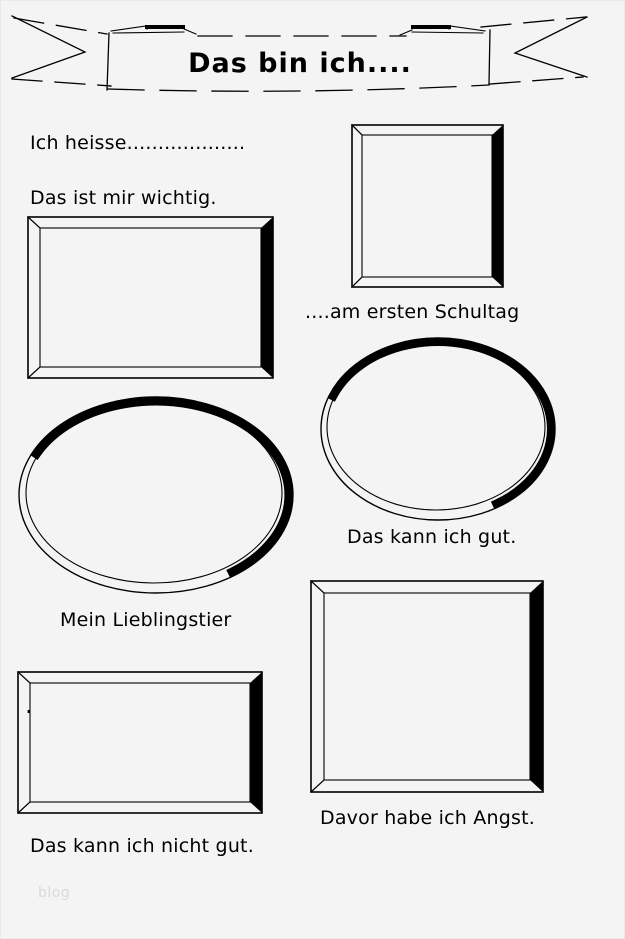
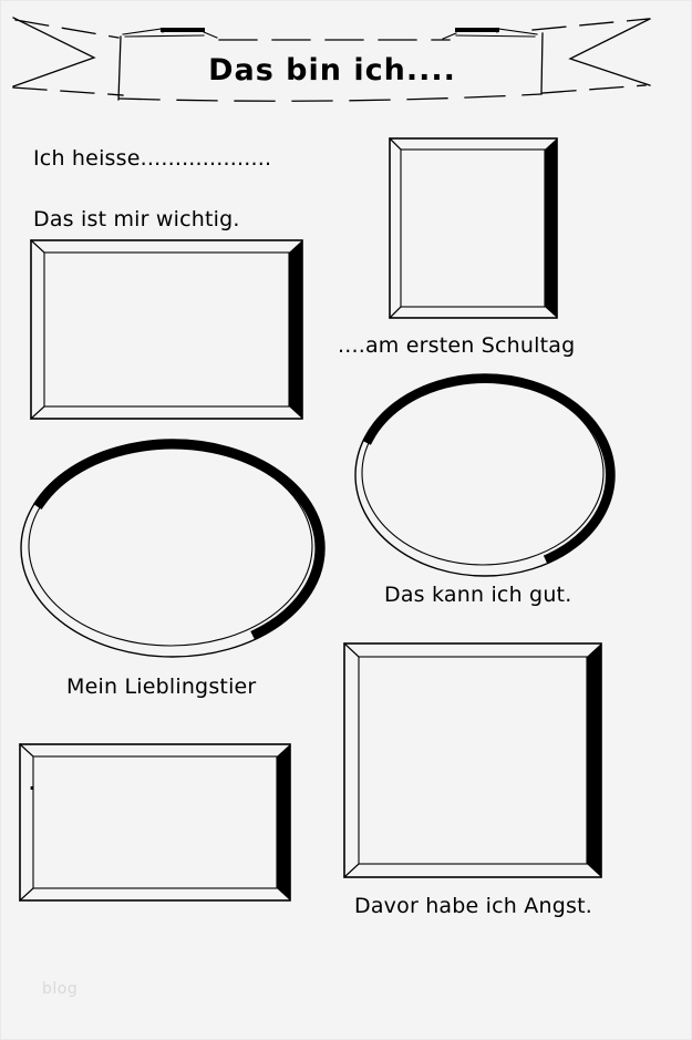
  Das bin ich....
  Ich heisse...................
  Das ist mir wichtig.
  ....am ersten Schultag
  Das kann ich gut.
  Mein Lieblingstier
  .
  Davor habe ich Angst.
- Das kann ich nicht gut.
  blog
